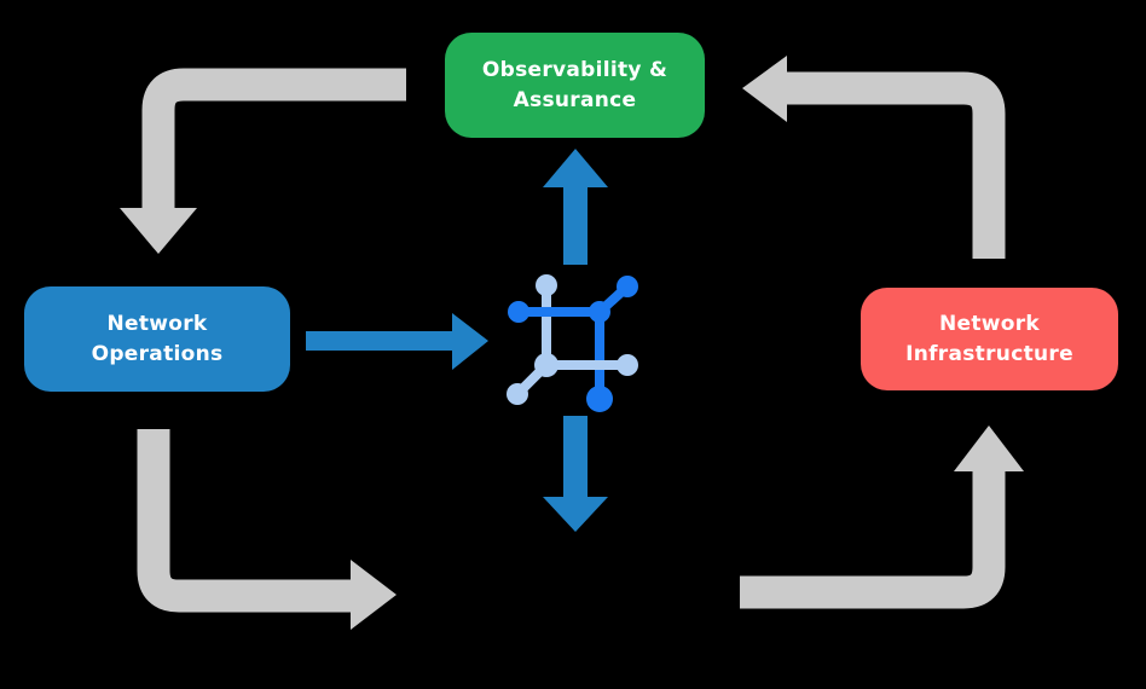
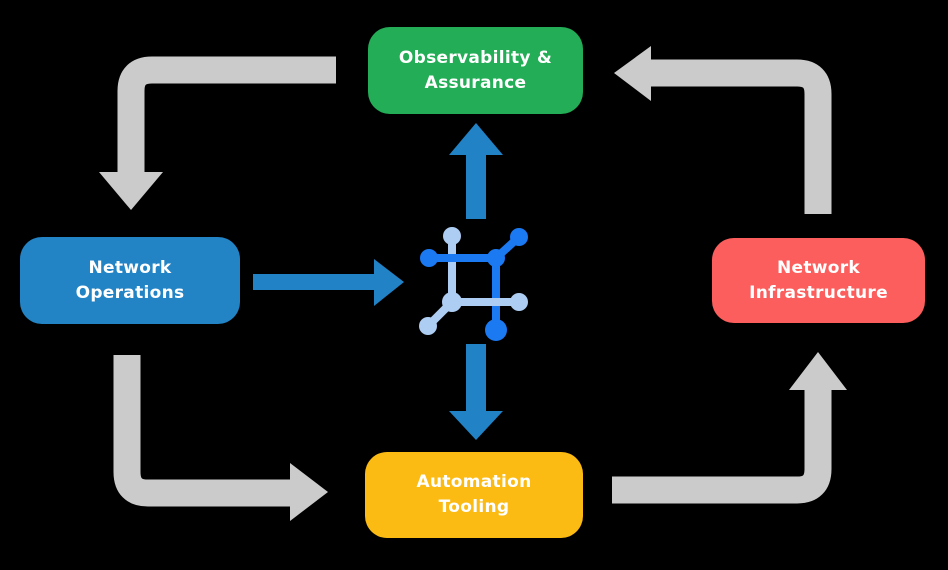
  Observability &
  Assurance
  Network
  Operations
  Network
  Infrastructure
+ Automation
+ Tooling
